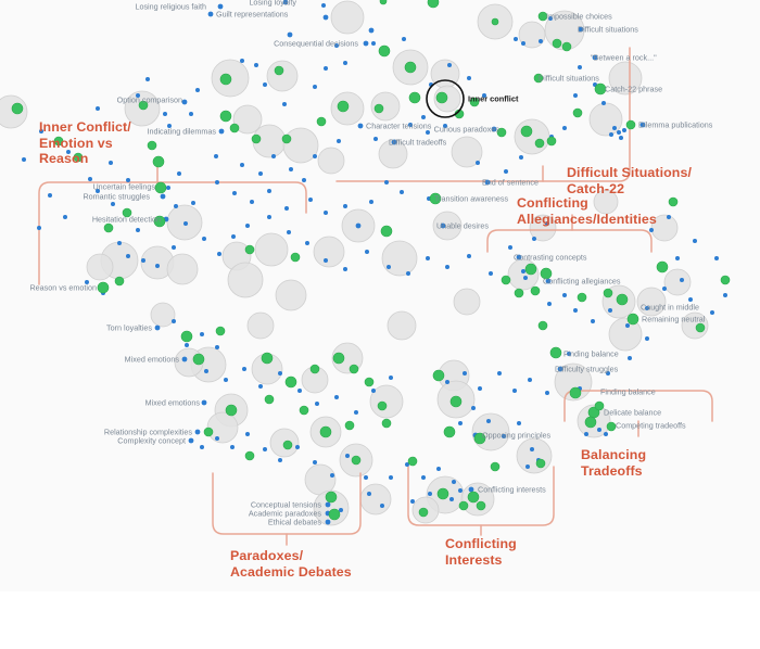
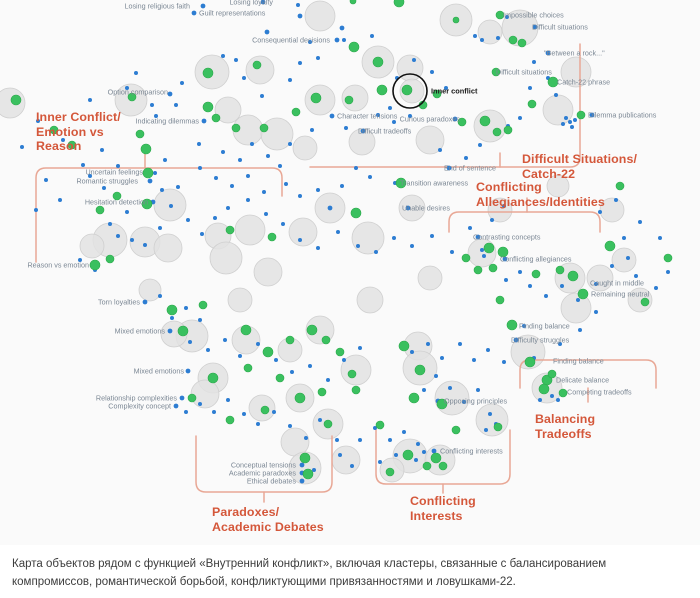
  Inner Conflict/
  Emotion vs
  Reason
  Difficult Situations/
  Catch-22
  Conflicting
  Allegiances/Identities
  Balancing
  Tradeoffs
  Paradoxes/
  Academic Debates
  Conflicting
  Interests
  Losing religious faith
  Losing loyalty
  Guilt representations
  Impossible choices
  Difficult situations
  Consequential decisions
  "Between a rock..."
  Difficult situations
  Catch-22 phrase
  Option comparison
  Dilemma publications
  Character tensions
  Indicating dilemmas
  Curious paradoxes
  Difficult tradeoffs
  End of sentence
  Uncertain feelings
  Romantic struggles
  Transition awareness
  Hesitation detection
  Unable desires
  Contrasting concepts
  Conflicting allegiances
  Reason vs emotion
  Caught in middle
  Remaining neutral
  Torn loyalties
  Mixed emotions
  Finding balance
  Difficulty struggles
  Finding balance
  Mixed emotions
  Delicate balance
  Relationship complexities
  Competing tradeoffs
  Complexity concept
  Opposing principles
  Conflicting interests
  Conceptual tensions
  Academic paradoxes
  Ethical debates
  Inner conflict
+ Карта объектов рядом с функцией «Внутренний конфликт», включая кластеры, связанные с балансированием компромиссов, романтической борьбой, конфликтующими привязанностями и ловушками-22.
